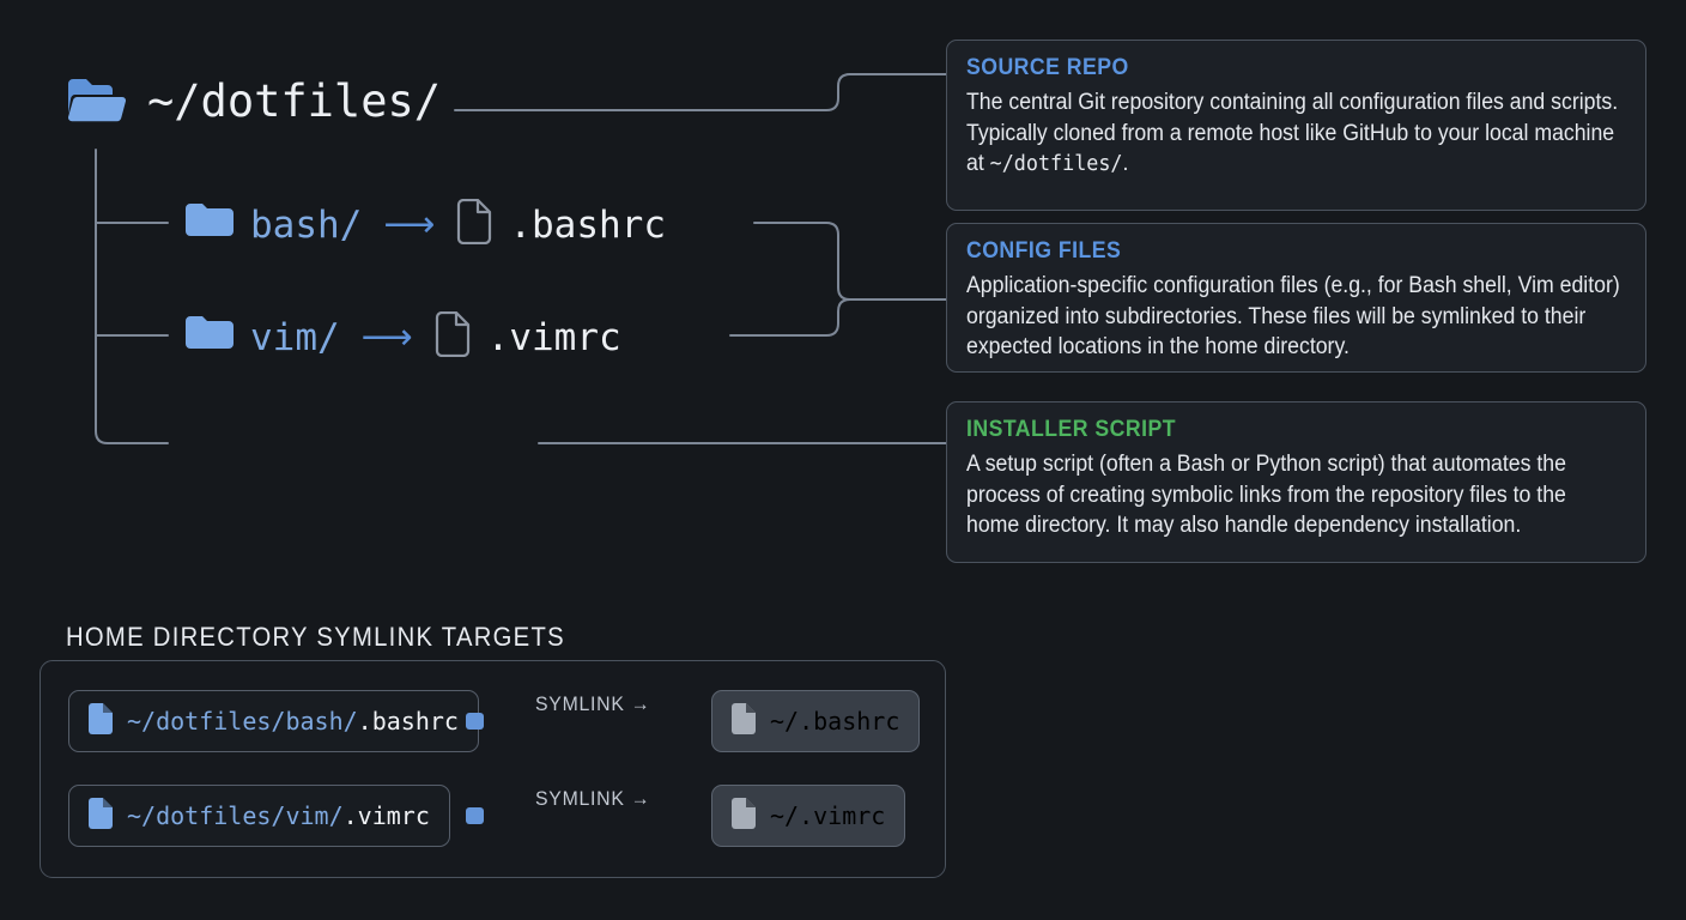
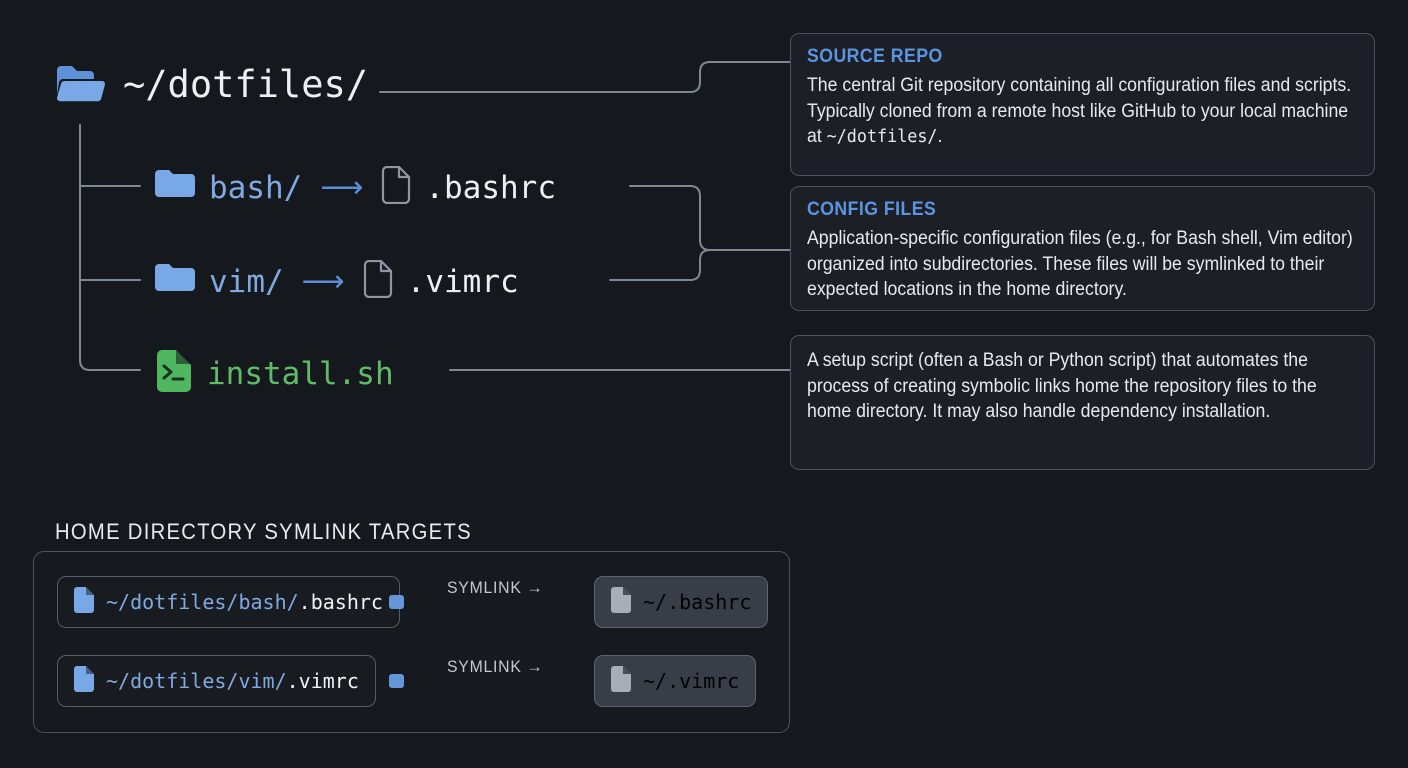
  ~/dotfiles/
  bash/
  ⟶
  .bashrc
  vim/
  ⟶
  .vimrc
+ install.sh
  SOURCE REPO
  The central Git repository containing all configuration files and scripts. Typically cloned from a remote host like GitHub to your local machine at ~/dotfiles/.
  CONFIG FILES
  Application-specific configuration files (e.g., for Bash shell, Vim editor) organized into subdirectories. These files will be symlinked to their expected locations in the home directory.
- INSTALLER SCRIPT
- A setup script (often a Bash or Python script) that automates the process of creating symbolic links from the repository files to the home directory. It may also handle dependency installation.
+ A setup script (often a Bash or Python script) that automates the process of creating symbolic links home the repository files to the home directory. It may also handle dependency installation.
  HOME DIRECTORY SYMLINK TARGETS
  ~/dotfiles/bash/.bashrc
  SYMLINK →
  ~/.bashrc
  ~/dotfiles/vim/.vimrc
  SYMLINK →
  ~/.vimrc
